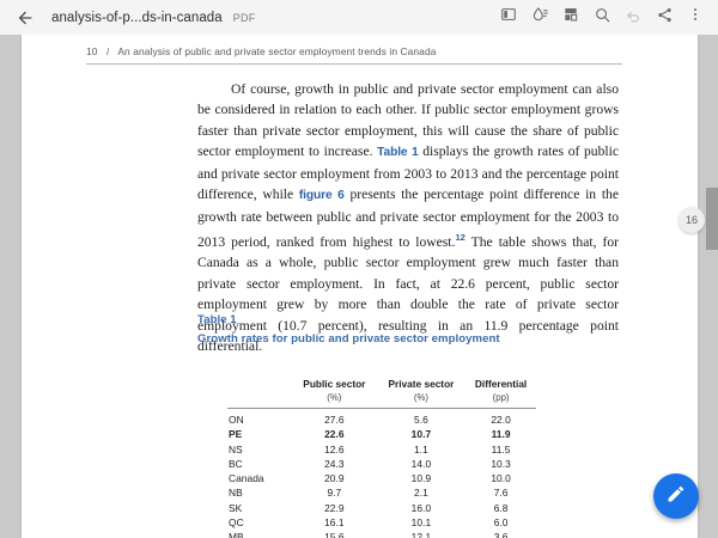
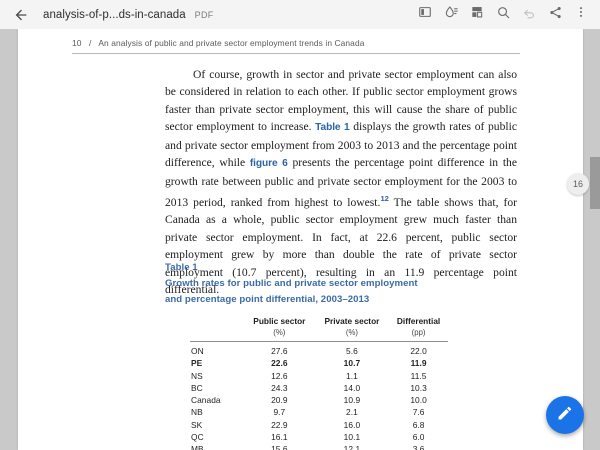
  analysis-of-p...ds-in-canada
  PDF
  10 / An analysis of public and private sector employment trends in Canada
- Of course, growth in public and private sector employment can also be considered in relation to each other. If public sector employment grows faster than private sector employment, this will cause the share of public sector employment to increase. Table 1 displays the growth rates of public and private sector employment from 2003 to 2013 and the percentage point difference, while figure 6 presents the percentage point difference in the growth rate between public and private sector employment for the 2003 to 2013 period, ranked from highest to lowest.12 The table shows that, for Canada as a whole, public sector employment grew much faster than private sector employment. In fact, at 22.6 percent, public sector employment grew by more than double the rate of private sector employment (10.7 percent), resulting in an 11.9 percentage point differential.
+ Of course, growth in sector and private sector employment can also be considered in relation to each other. If public sector employment grows faster than private sector employment, this will cause the share of public sector employment to increase. Table 1 displays the growth rates of public and private sector employment from 2003 to 2013 and the percentage point difference, while figure 6 presents the percentage point difference in the growth rate between public and private sector employment for the 2003 to 2013 period, ranked from highest to lowest.12 The table shows that, for Canada as a whole, public sector employment grew much faster than private sector employment. In fact, at 22.6 percent, public sector employment grew by more than double the rate of private sector employment (10.7 percent), resulting in an 11.9 percentage point differential.
  Table 1
  Growth rates for public and private sector employment
+ and percentage point differential, 2003–2013
  	Public sector (%)	Private sector (%)	Differential (pp)
  ON	27.6	5.6	22.0
  PE	22.6	10.7	11.9
  NS	12.6	1.1	11.5
  BC	24.3	14.0	10.3
  Canada	20.9	10.9	10.0
  NB	9.7	2.1	7.6
  SK	22.9	16.0	6.8
  QC	16.1	10.1	6.0
  MB	15.6	12.1	3.6
  16
